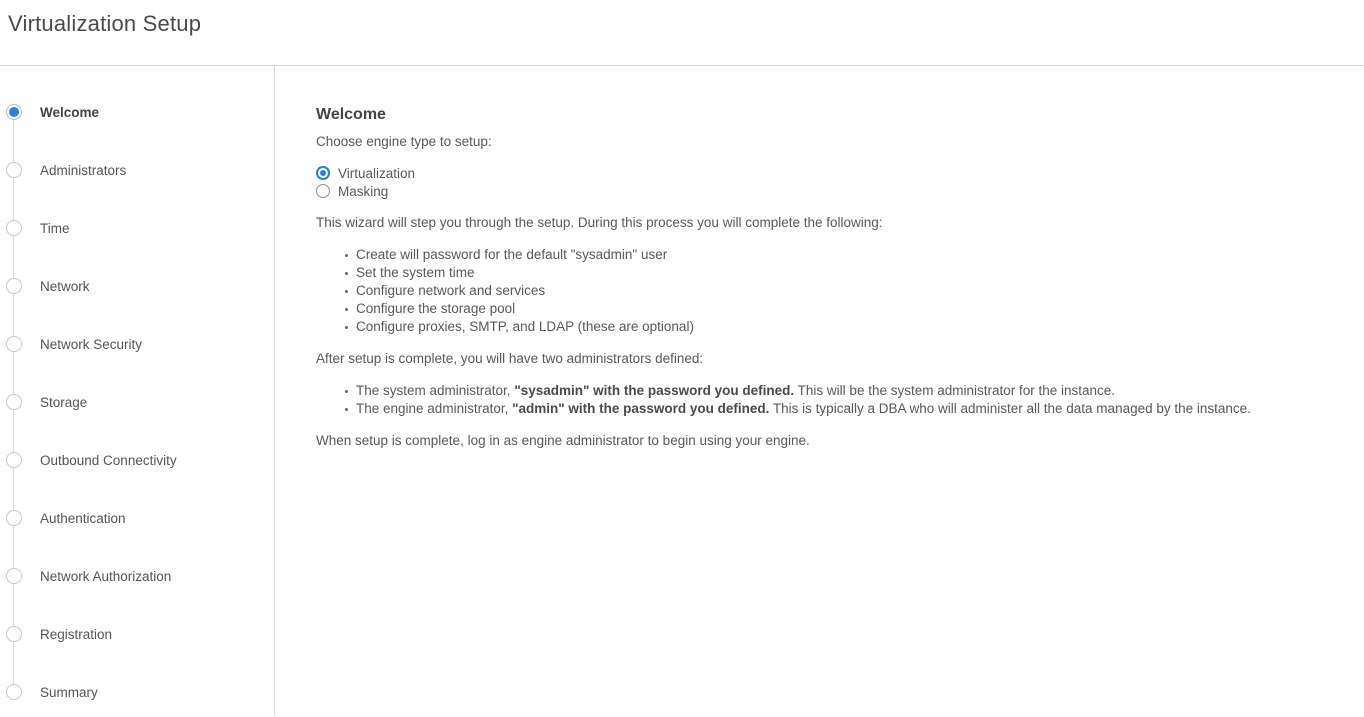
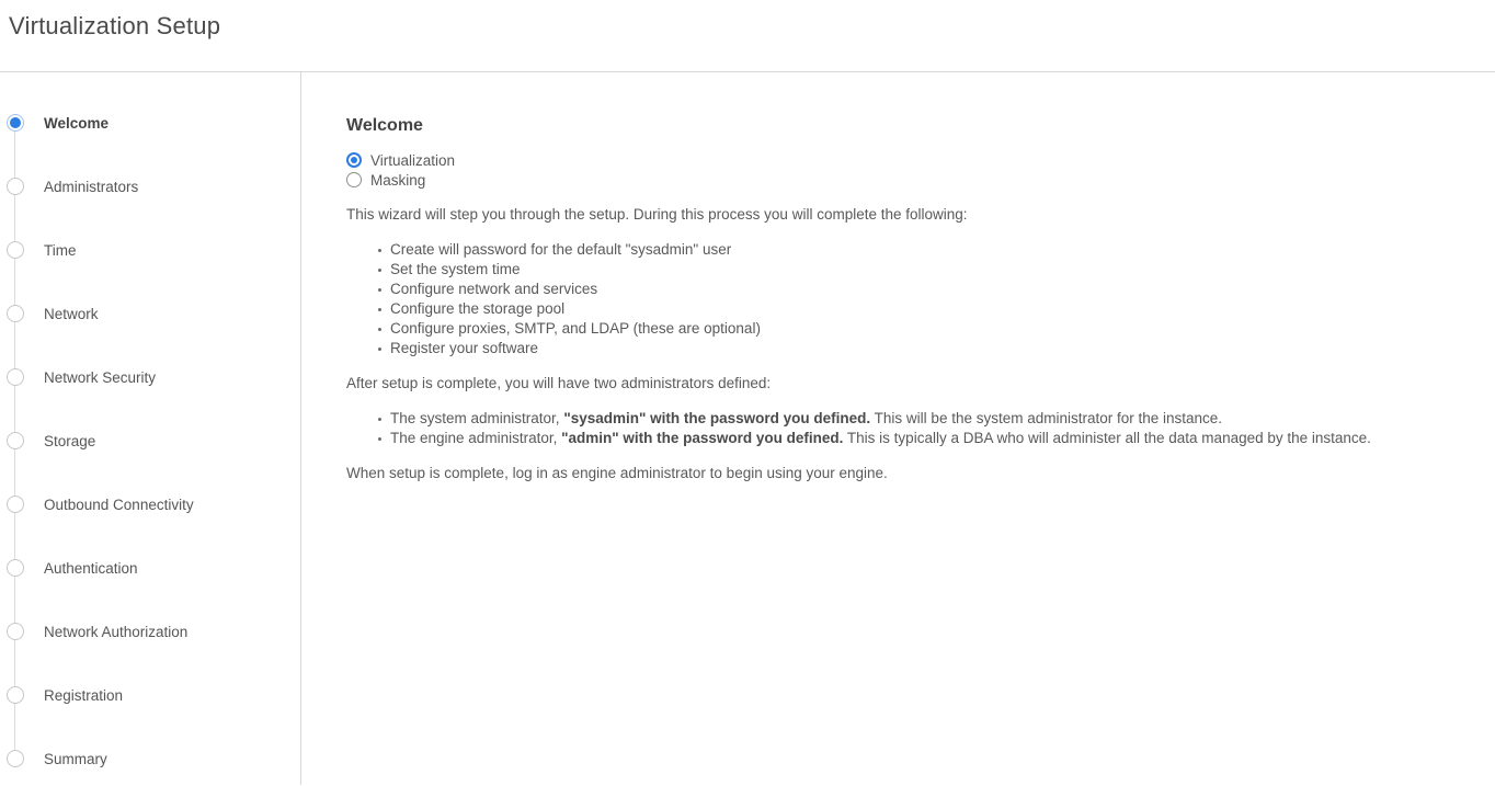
  Virtualization Setup
  Welcome
  Administrators
  Time
  Network
  Network Security
  Storage
  Outbound Connectivity
  Authentication
  Network Authorization
  Registration
  Summary
  Welcome
- Choose engine type to setup:
  Virtualization
  Masking
  This wizard will step you through the setup. During this process you will complete the following:
  Create will password for the default "sysadmin" user
  Set the system time
  Configure network and services
  Configure the storage pool
  Configure proxies, SMTP, and LDAP (these are optional)
+ Register your software
  After setup is complete, you will have two administrators defined:
  The system administrator, "sysadmin" with the password you defined. This will be the system administrator for the instance.
  The engine administrator, "admin" with the password you defined. This is typically a DBA who will administer all the data managed by the instance.
  When setup is complete, log in as engine administrator to begin using your engine.
